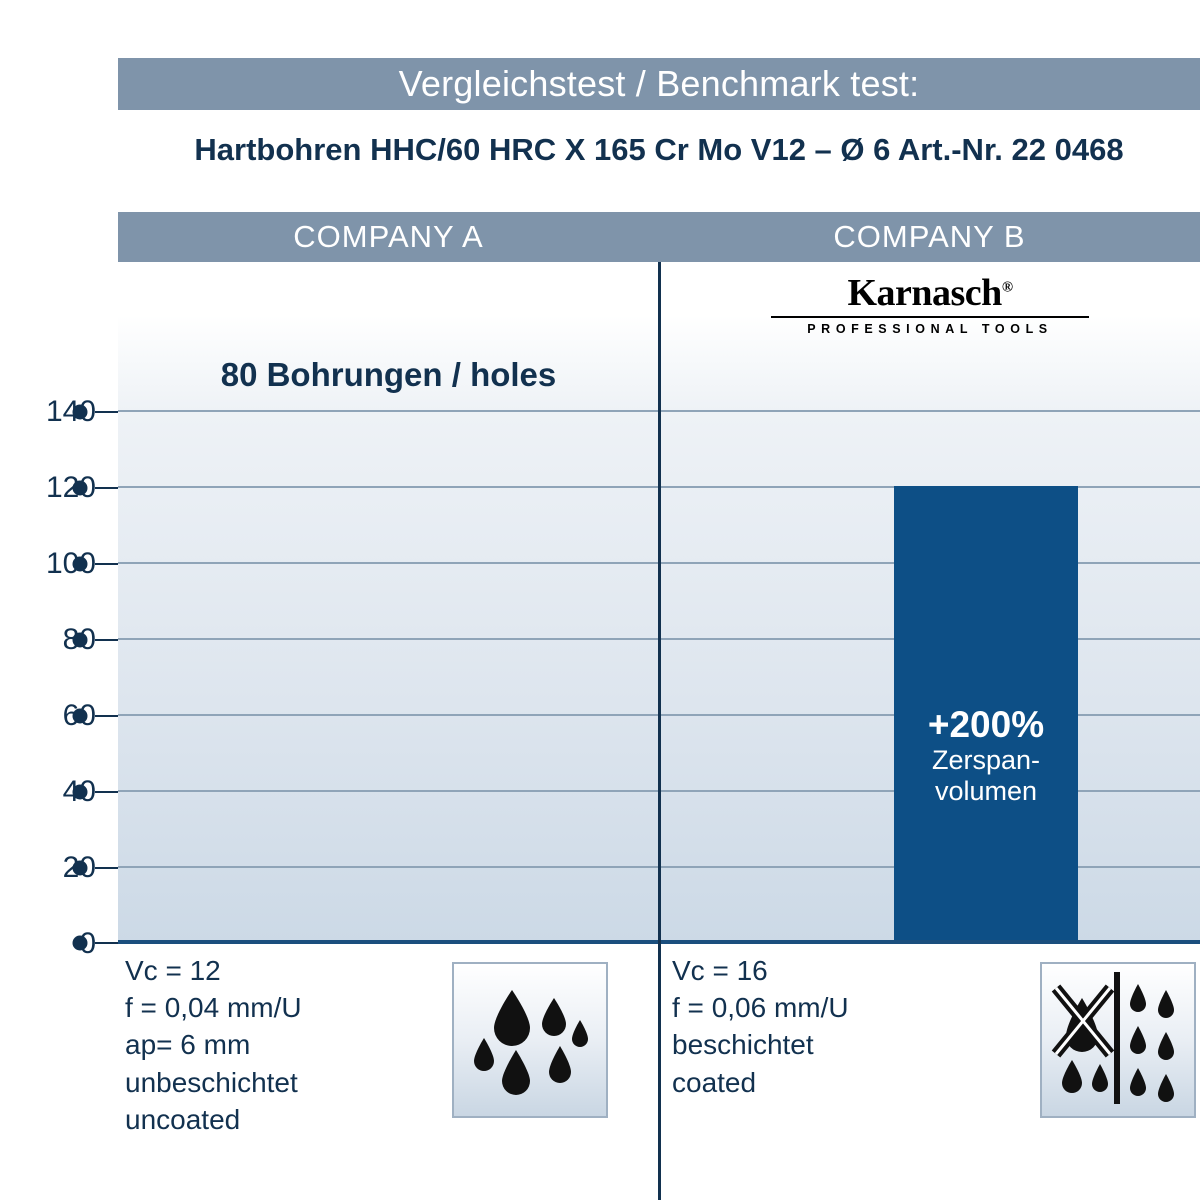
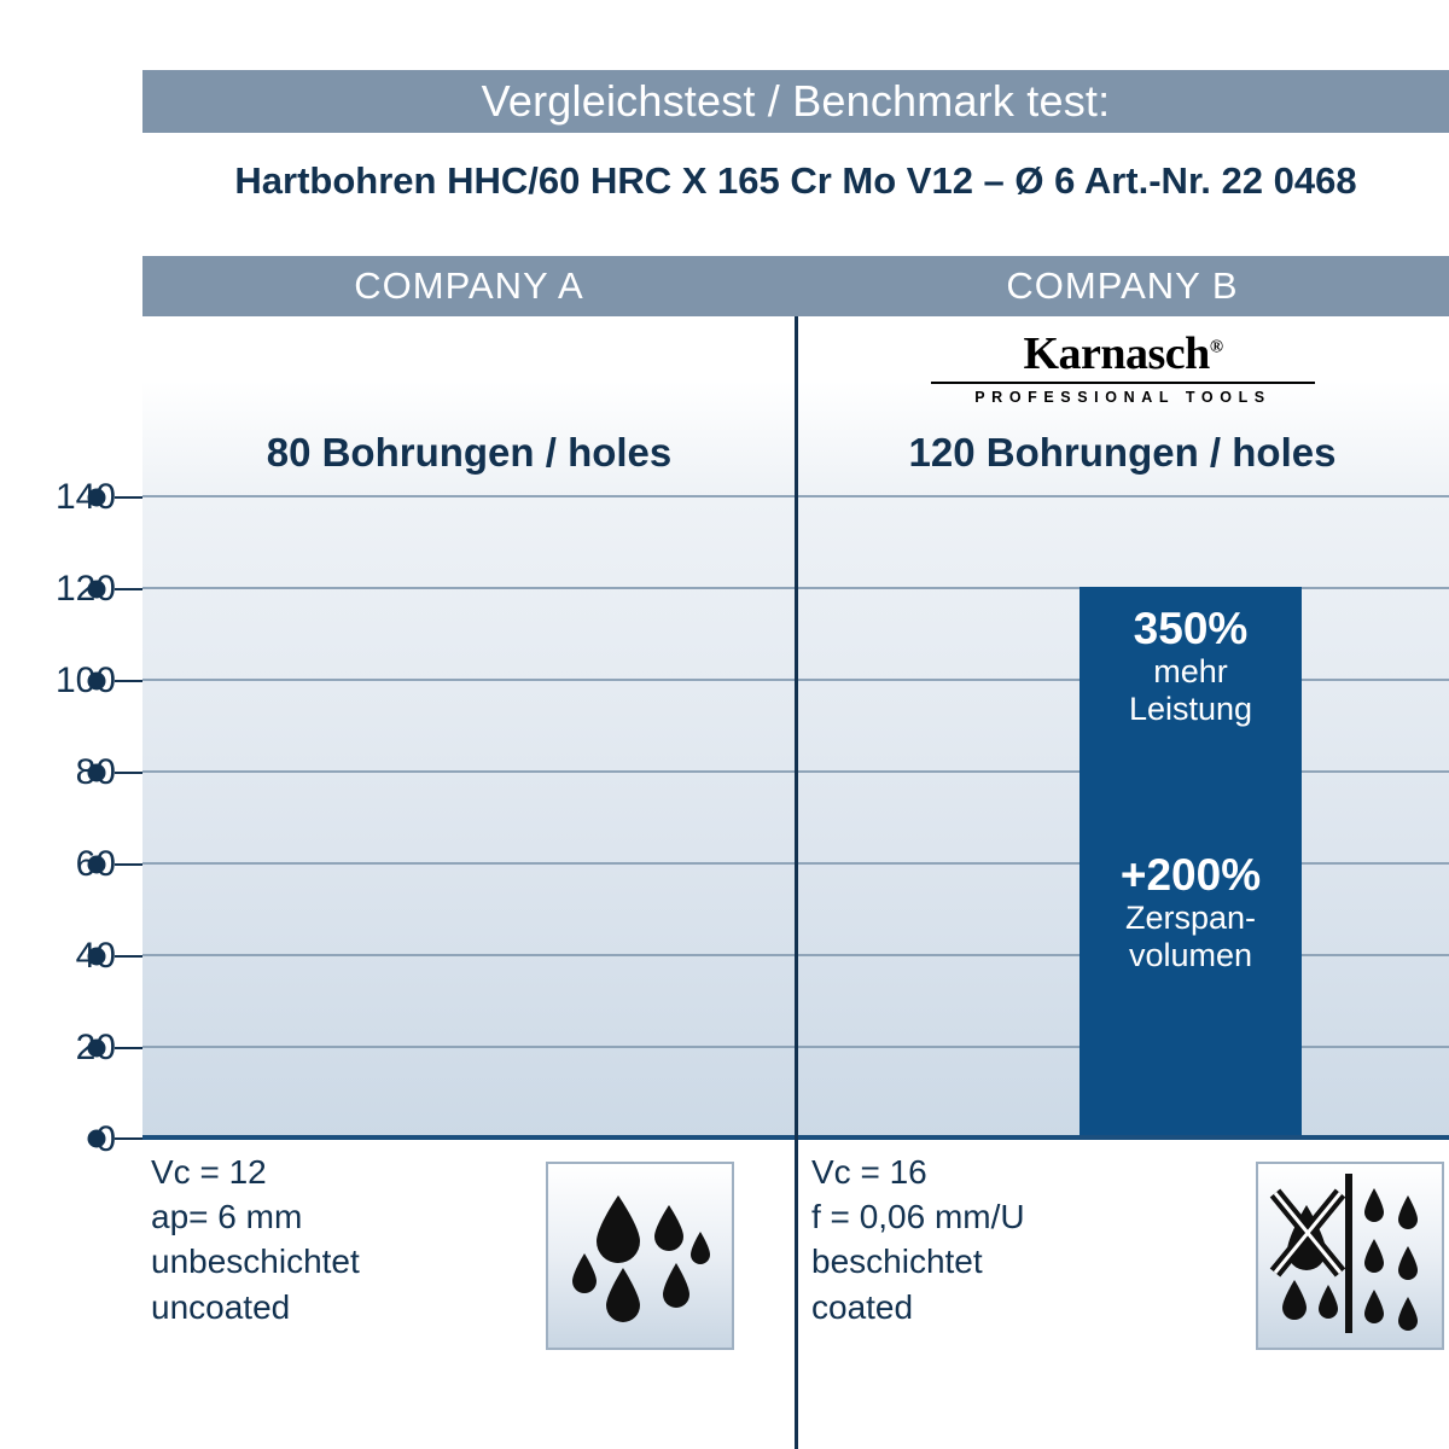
  Vergleichstest / Benchmark test:
  Hartbohren HHC/60 HRC X 165 Cr Mo V12 – Ø 6 Art.-Nr. 22 0468
  COMPANY A
  COMPANY B
  Karnasch®
  PROFESSIONAL TOOLS
  80 Bohrungen / holes
+ 120 Bohrungen / holes
+ 350%
+ mehr
+ Leistung
  +200%
  Zerspan-
  volumen
  140
  120
  100
  80
  60
  40
  20
  0
  Vc = 12
- f = 0,04 mm/U
  ap= 6 mm
  unbeschichtet
  uncoated
  Vc = 16
  f = 0,06 mm/U
  beschichtet
  coated
